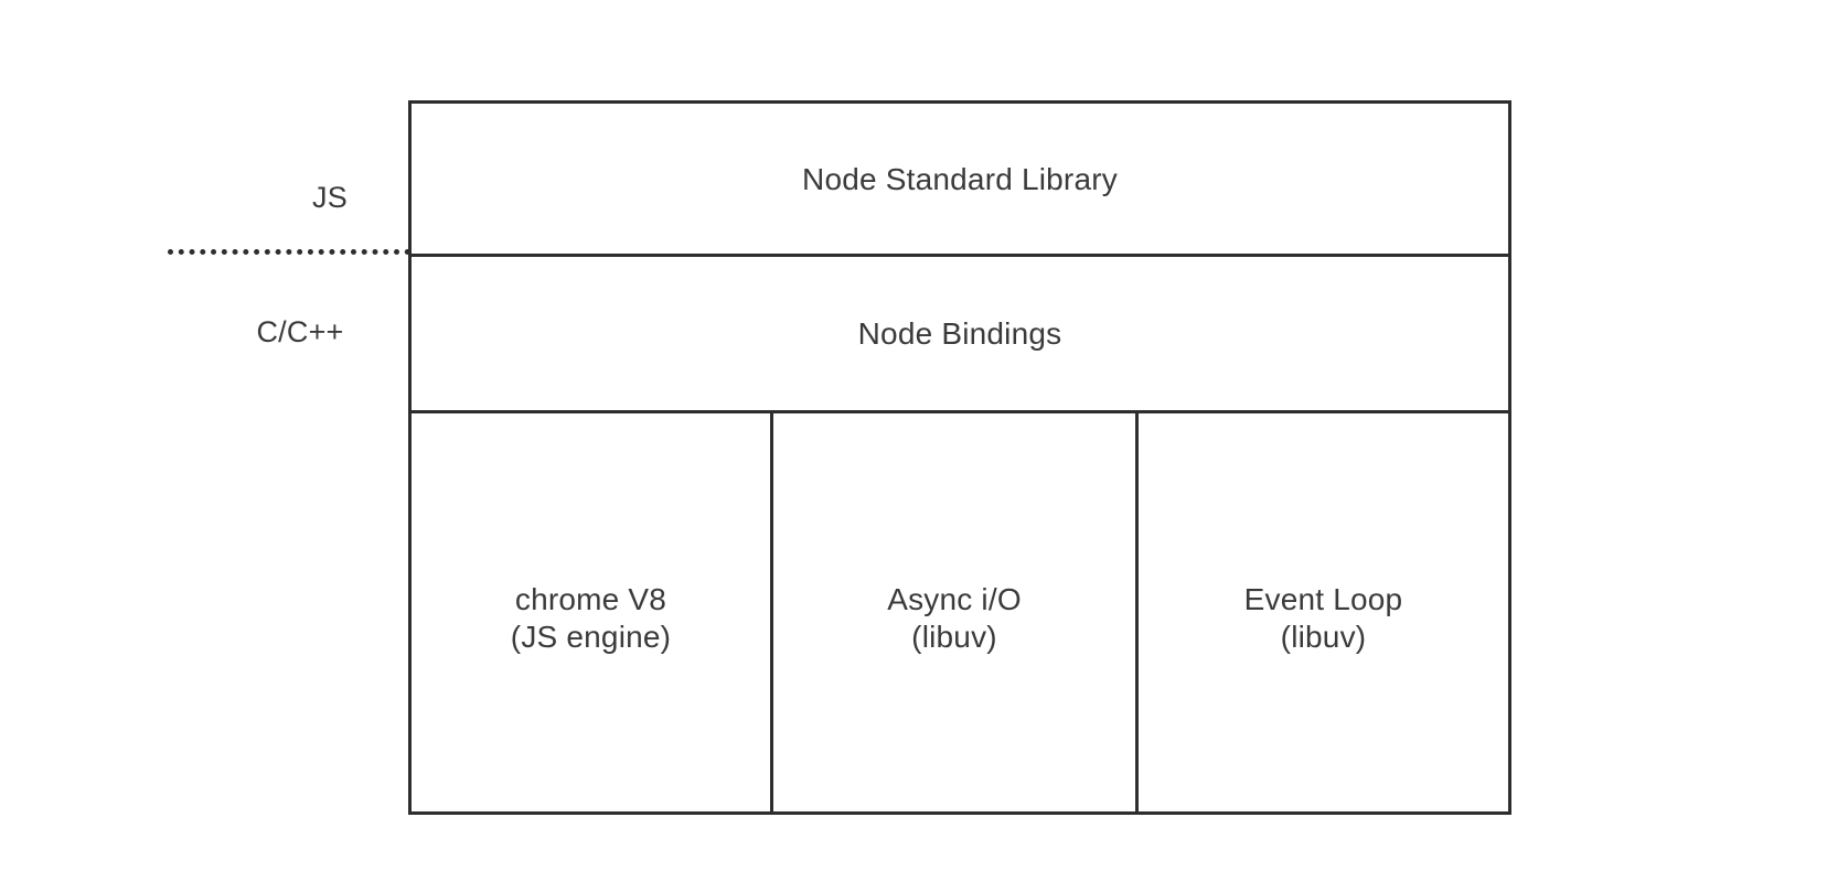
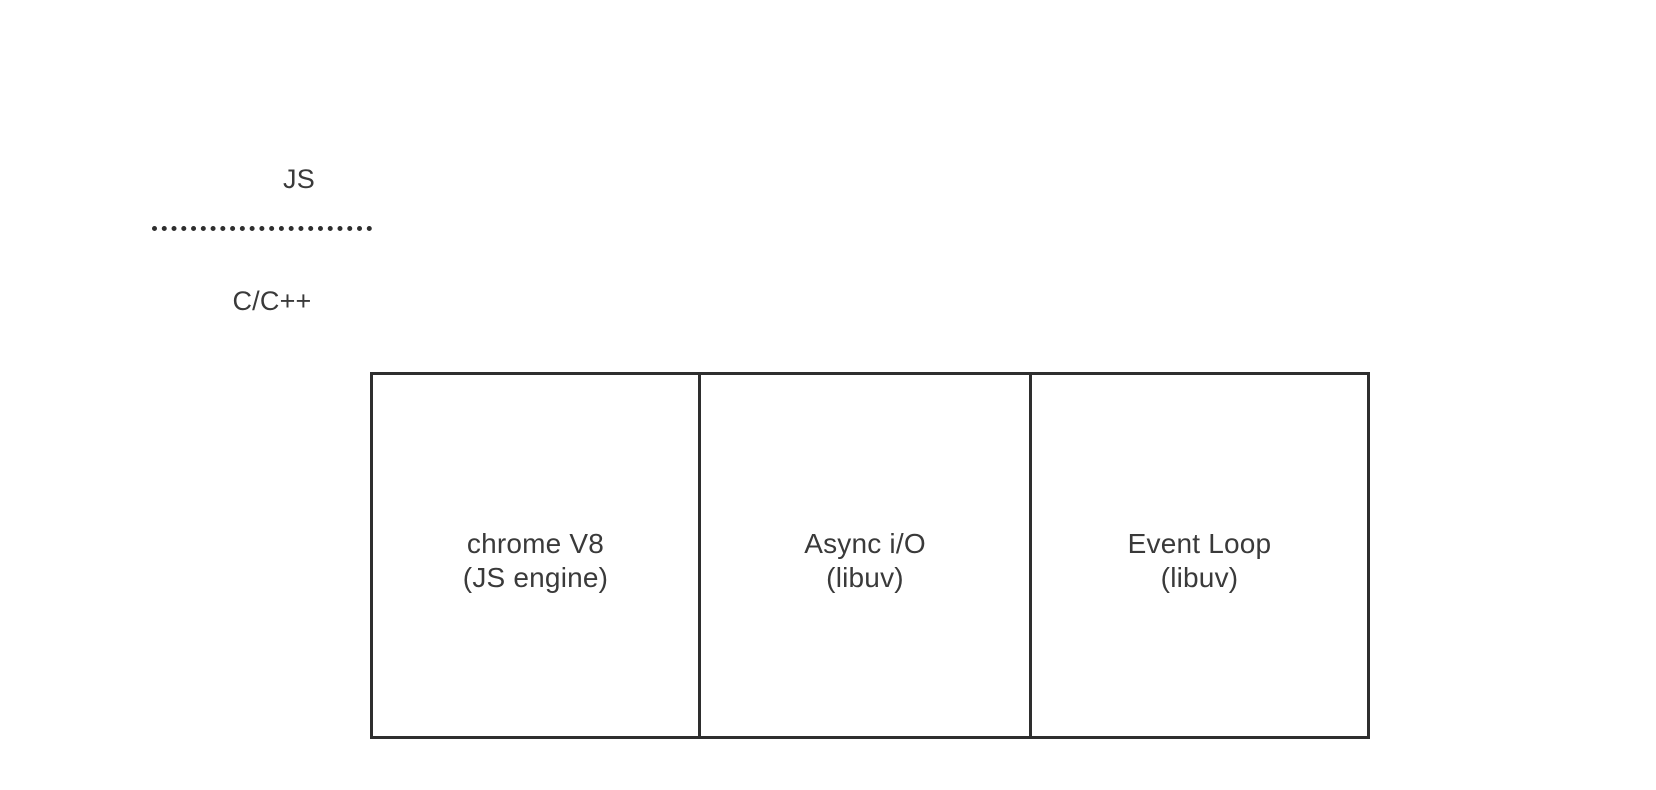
  JS
  C/C++
- Node Standard Library
- Node Bindings
  chrome V8
  (JS engine)
  Async i/O
  (libuv)
  Event Loop
  (libuv)
